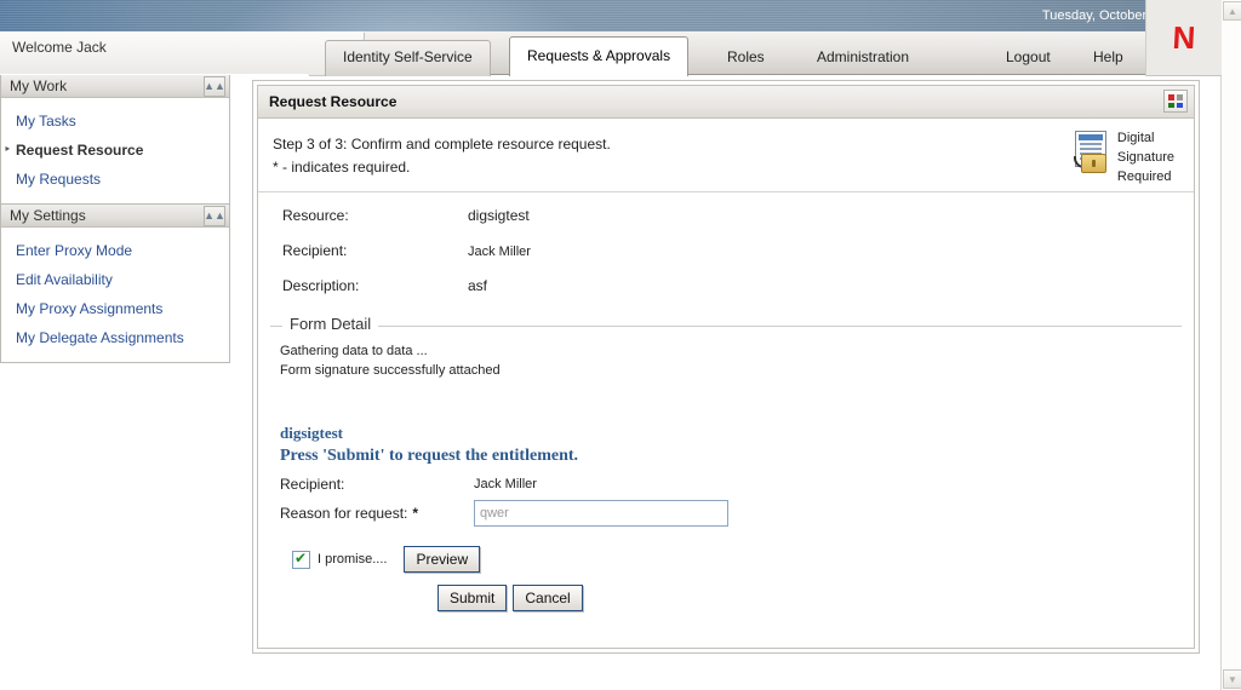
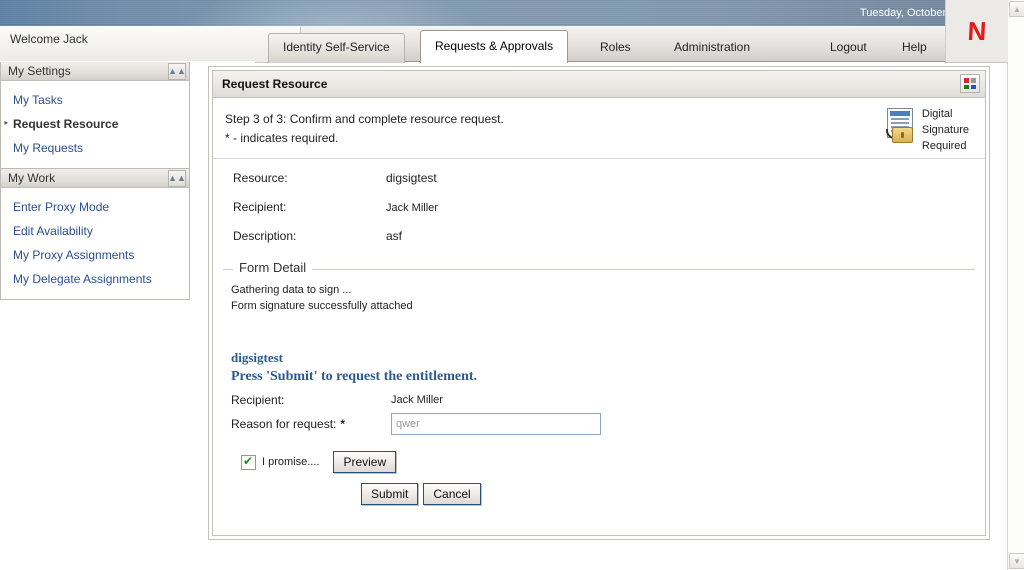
  Welcome Jack
  Identity Self-Service
  Requests & Approvals
  Roles
  Administration
  Logout
  Help
- My Work
+ My Settings
  ▲▲
  My Tasks
  ‣
  Request Resource
  My Requests
- My Settings
+ My Work
  ▲▲
  Enter Proxy Mode
  Edit Availability
  My Proxy Assignments
  My Delegate Assignments
  Request Resource
  Step 3 of 3: Confirm and complete resource request.
  * - indicates required.
  Digital
  Signature
  Required
  Resource:
  digsigtest
  Recipient:
  Jack Miller
  Description:
  asf
  Form Detail
- Gathering data to data ...
+ Gathering data to sign ...
  Form signature successfully attached
  digsigtest
  Press 'Submit' to request the entitlement.
  Recipient:
  Jack Miller
  Reason for request: *
  qwer
  I promise....
  Preview
  Submit
  Cancel
  ▲
  ▼
